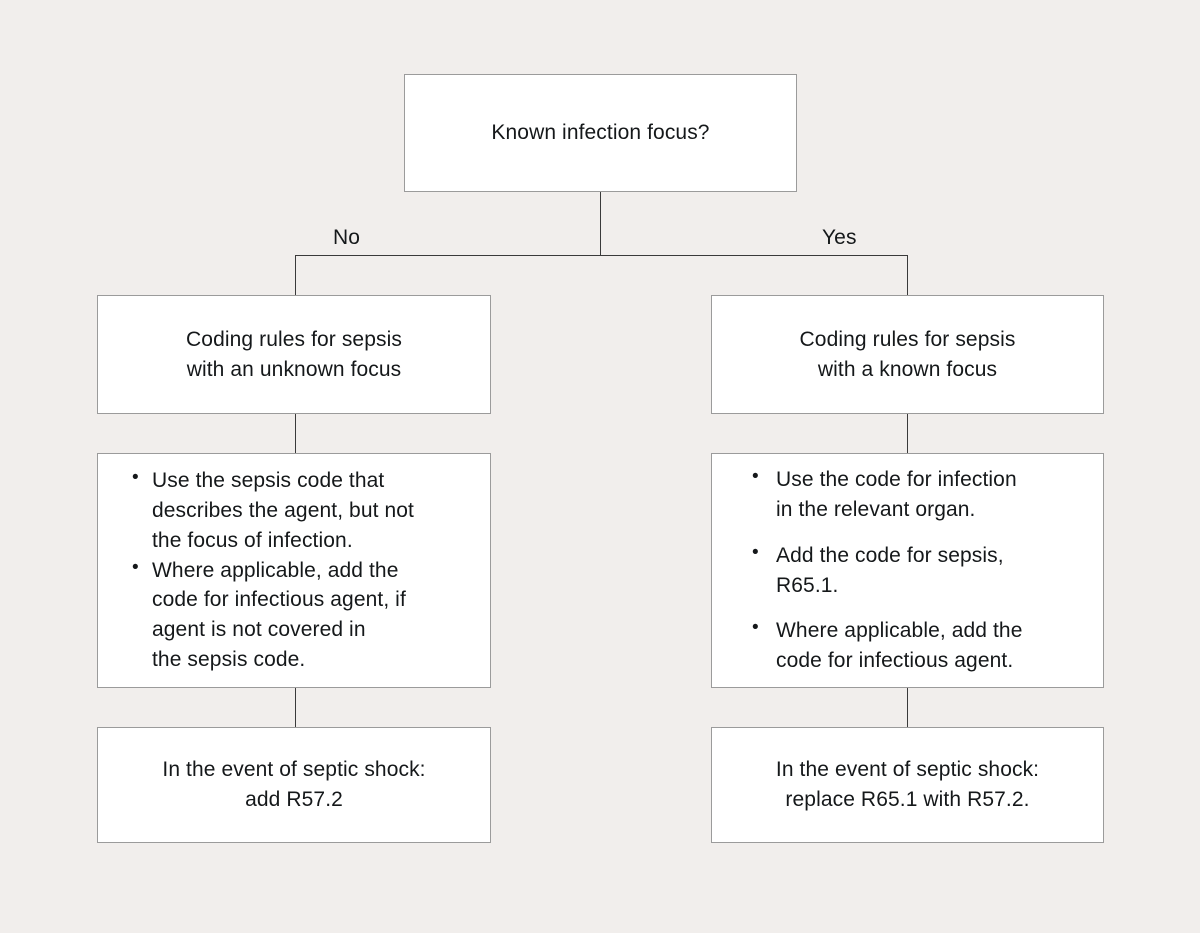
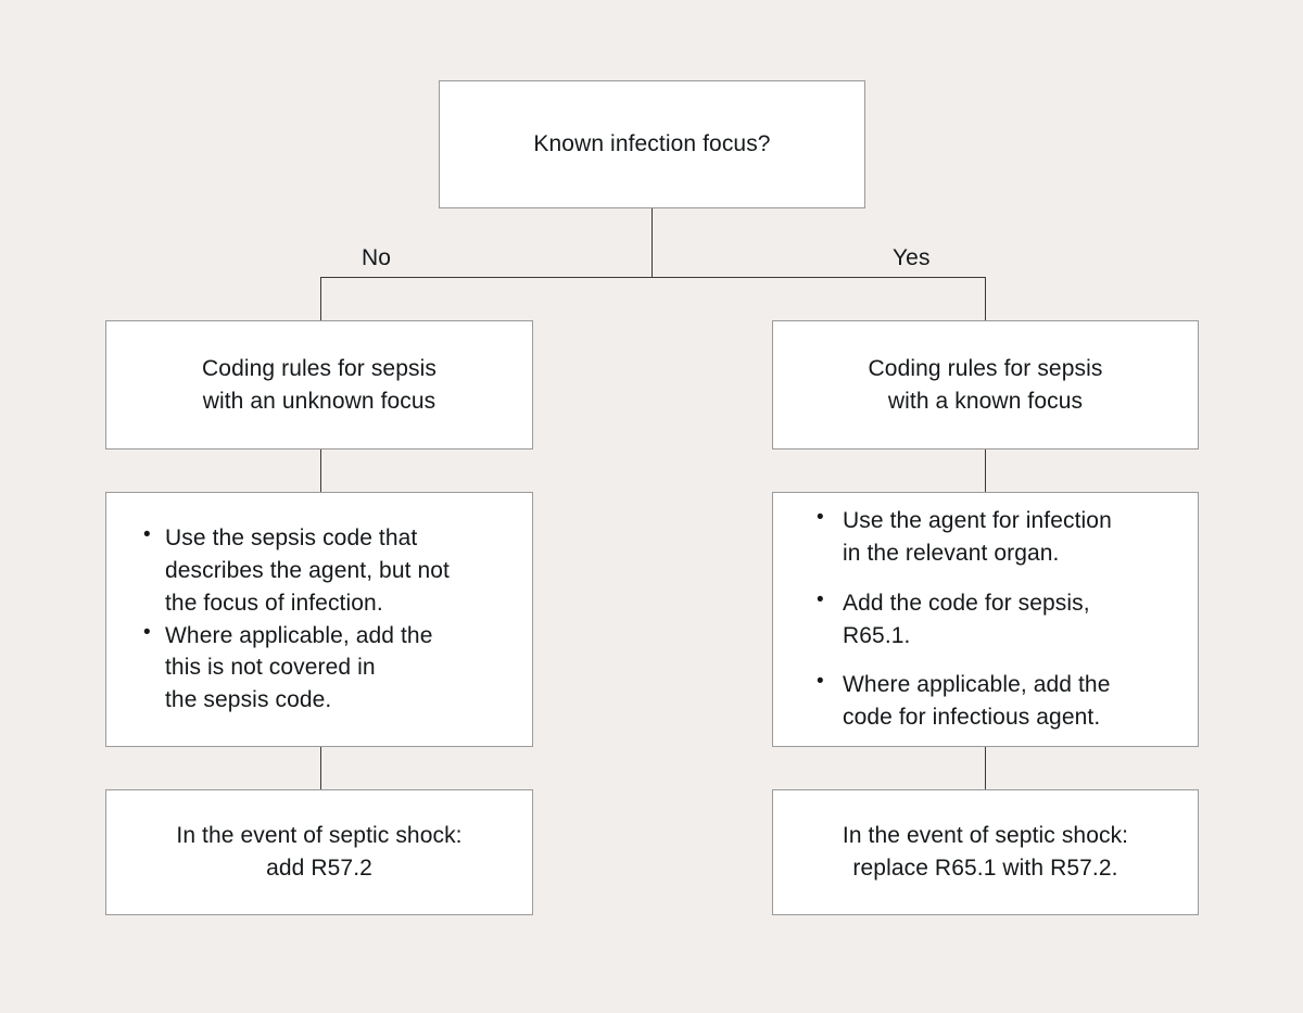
  Known infection focus?
  No
  Yes
  Coding rules for sepsis
  with an unknown focus
  Use the sepsis code that
  describes the agent, but not
  the focus of infection.
  Where applicable, add the
- code for infectious agent, if
- agent is not covered in
+ this is not covered in
  the sepsis code.
  In the event of septic shock:
  add R57.2
  Coding rules for sepsis
  with a known focus
- Use the code for infection
+ Use the agent for infection
  in the relevant organ.
  Add the code for sepsis,
  R65.1.
  Where applicable, add the
  code for infectious agent.
  In the event of septic shock:
  replace R65.1 with R57.2.
